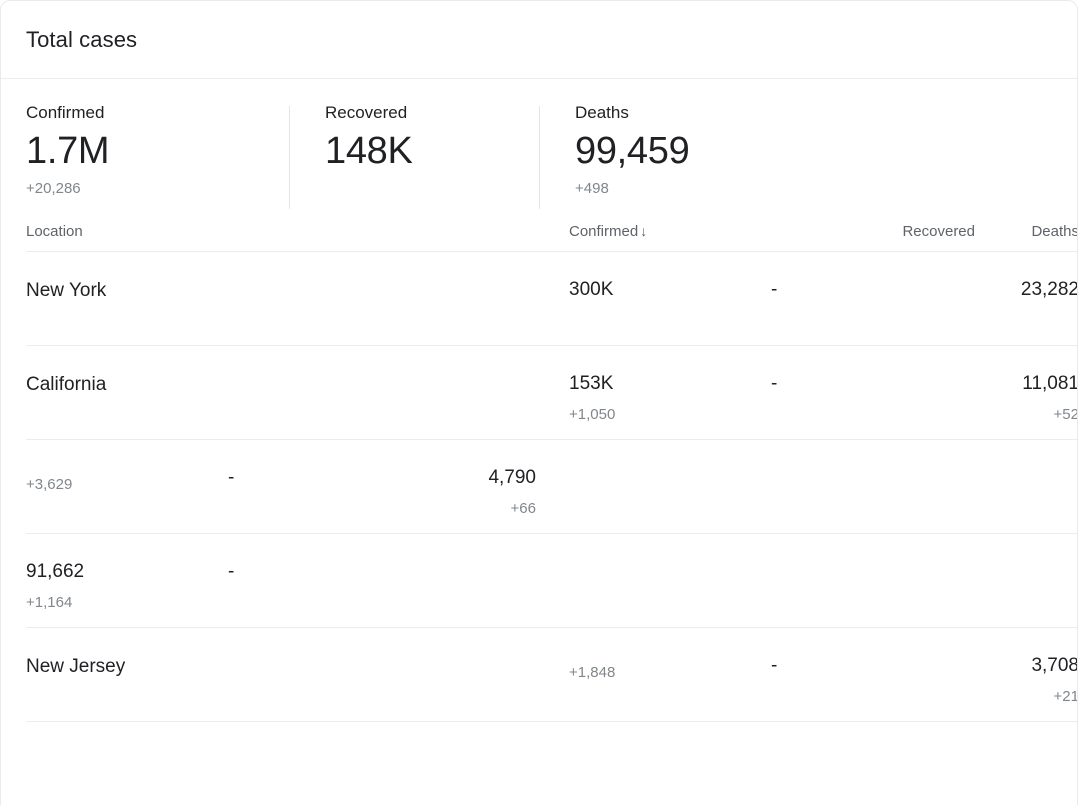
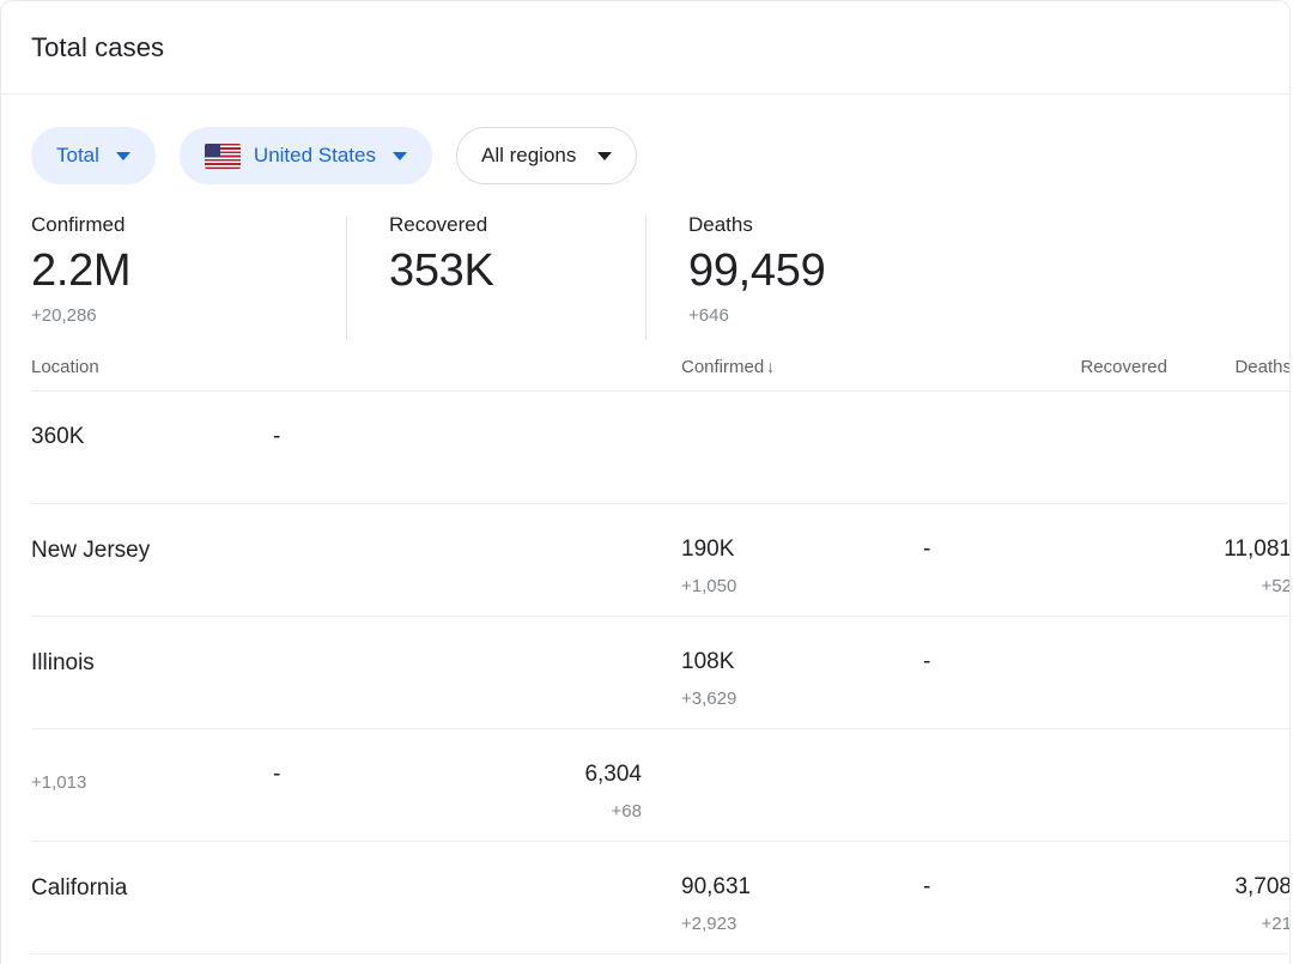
  Total cases
+ Total
+ United States
+ All regions
  Confirmed
- 1.7M
+ 2.2M
  +20,286
  Recovered
- 148K
+ 353K
  Deaths
  99,459
- +498
+ +646
  Location
  Confirmed ↓
  Recovered
  Deaths
- New York
- 300K
+ 360K
  -
- 23,282
- California
+ New Jersey
- 153K
+ 190K
  +1,050
  -
  11,081
  +52
+ Illinois
+ 108K
  +3,629
  -
- 4,790
- +66
- 91,662
- +1,164
+ +1,013
  -
+ 6,304
+ +68
- New Jersey
+ California
+ 90,631
- +1,848
+ +2,923
  -
  3,708
  +21
